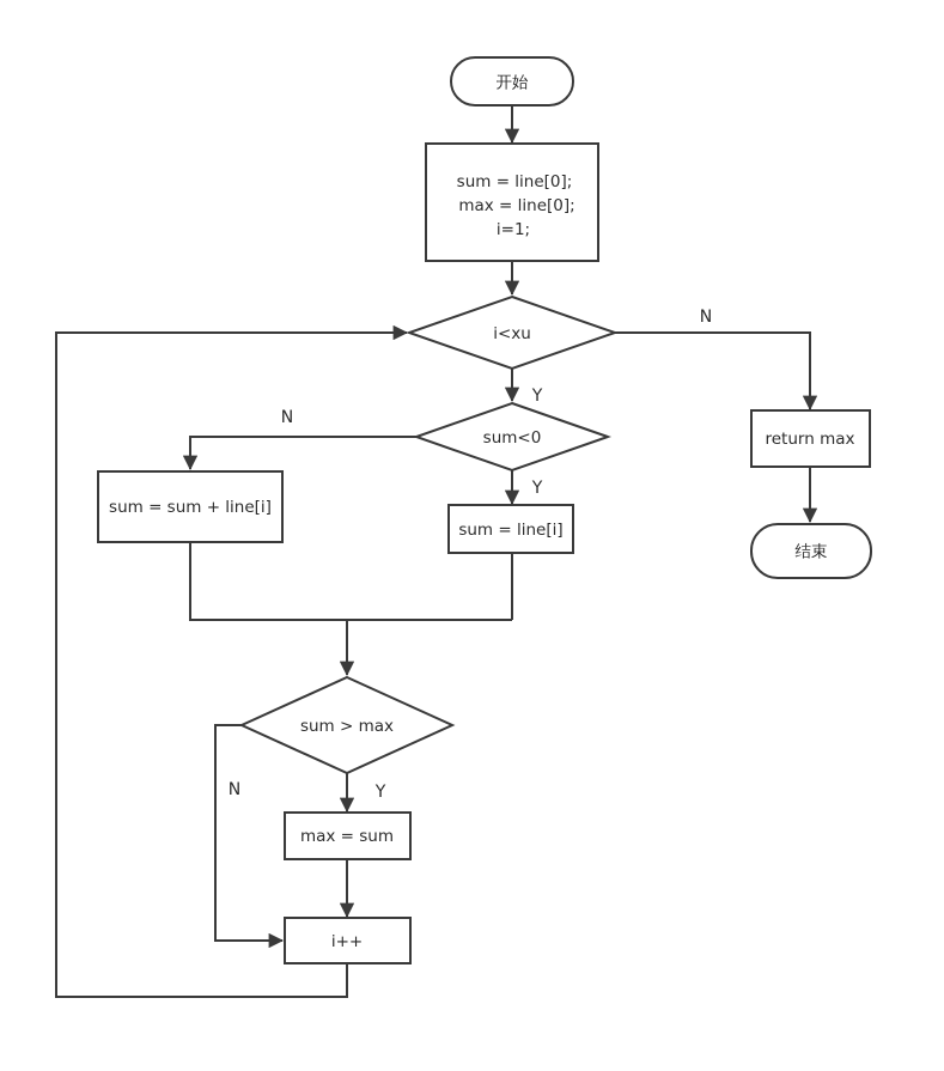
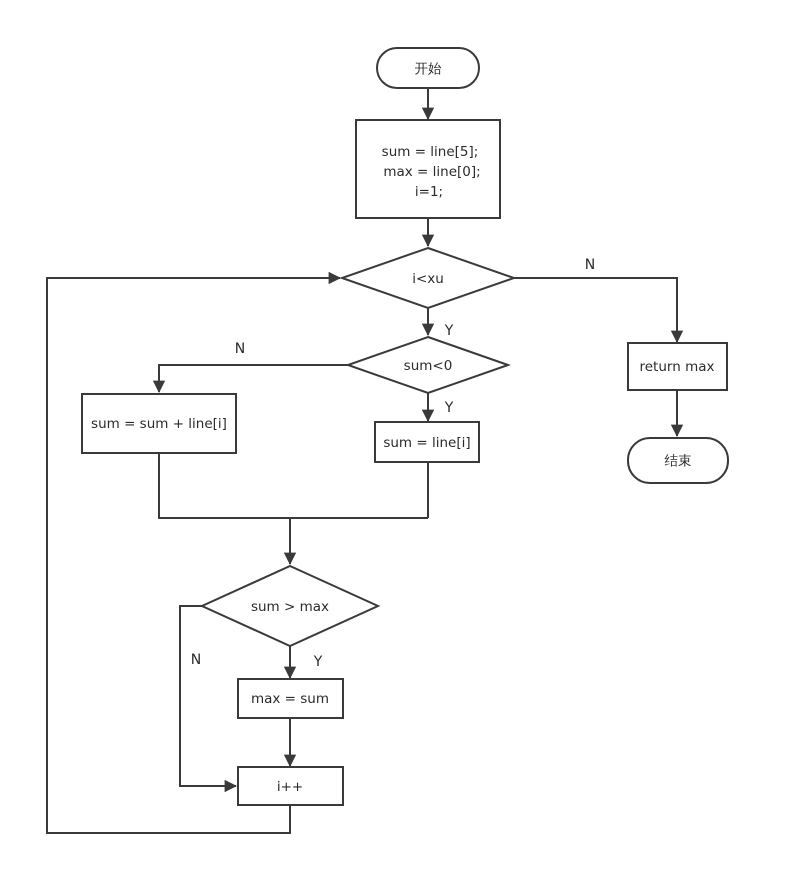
  开始
- sum = line[0];
+ sum = line[5];
  max = line[0];
  i=1;
  i<xu
  sum<0
  sum = line[i]
  sum = sum + line[i]
  sum > max
  max = sum
  i++
  return max
  结束
  N
  Y
  N
  Y
  N
  Y
